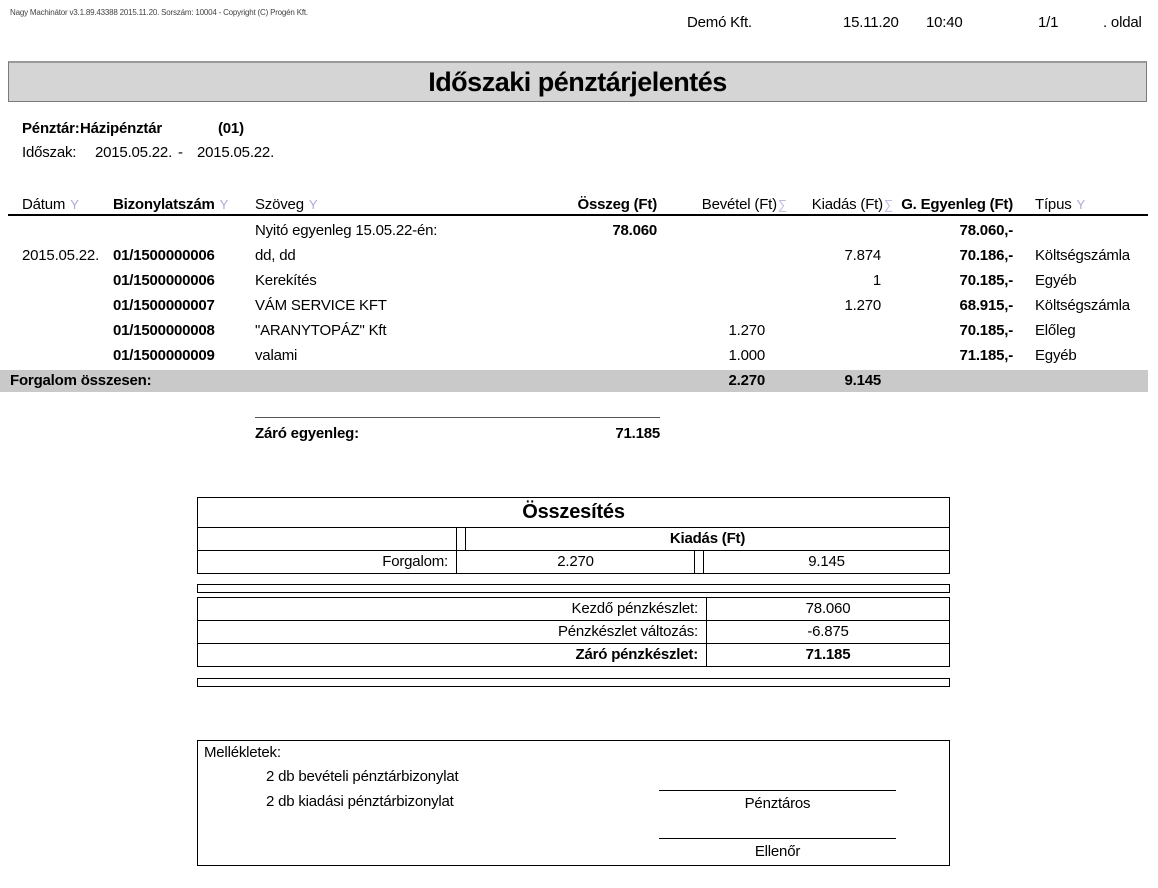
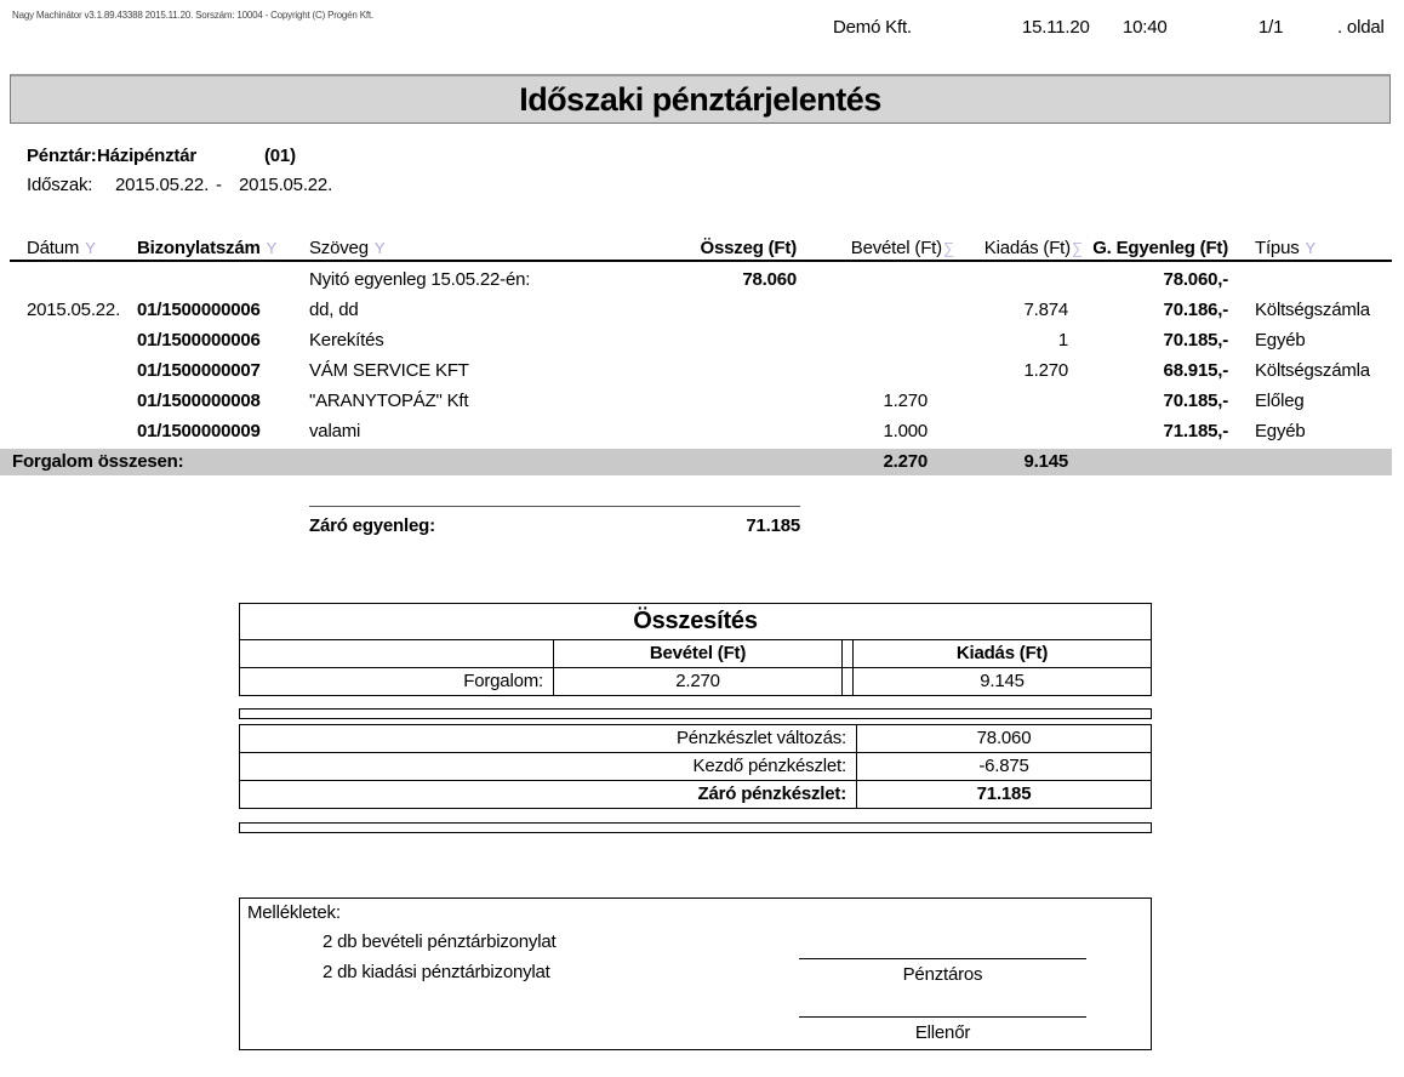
  Nagy Machinátor v3.1.89.43388 2015.11.20. Sorszám: 10004 - Copyright (C) Progén Kft.
  Demó Kft.
  15.11.20
  10:40
  1/1
  . oldal
  Időszaki pénztárjelentés
  Pénztár:
  Házipénztár
  (01)
  Időszak:
  2015.05.22.
  -
  2015.05.22.
  Dátum Y
  Bizonylatszám Y
  Szöveg Y
  Összeg (Ft)
  Bevétel (Ft)∑
  Kiadás (Ft)∑
  G. Egyenleg (Ft)
  Típus Y
  Nyitó egyenleg 15.05.22-én:
  78.060
  78.060,-
  2015.05.22.
  01/1500000006
  dd, dd
  7.874
  70.186,-
  Költségszámla
  01/1500000006
  Kerekítés
  1
  70.185,-
  Egyéb
  01/1500000007
  VÁM SERVICE KFT
  1.270
  68.915,-
  Költségszámla
  01/1500000008
  "ARANYTOPÁZ" Kft
  1.270
  70.185,-
  Előleg
  01/1500000009
  valami
  1.000
  71.185,-
  Egyéb
  Forgalom összesen:
  2.270
  9.145
  Záró egyenleg:
  71.185
  Összesítés
+ Bevétel (Ft)
  Kiadás (Ft)
  Forgalom:
  2.270
  9.145
- Kezdő pénzkészlet:
+ Pénzkészlet változás:
  78.060
- Pénzkészlet változás:
+ Kezdő pénzkészlet:
  -6.875
  Záró pénzkészlet:
  71.185
  Mellékletek:
  2 db bevételi pénztárbizonylat
  2 db kiadási pénztárbizonylat
  Pénztáros
  Ellenőr
